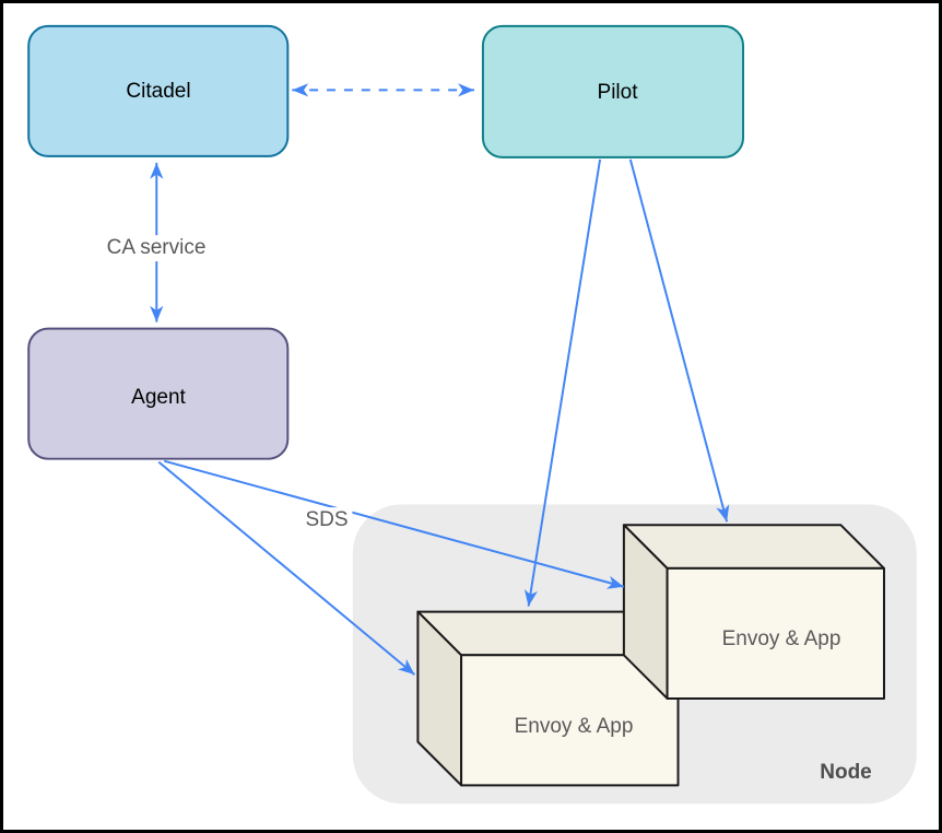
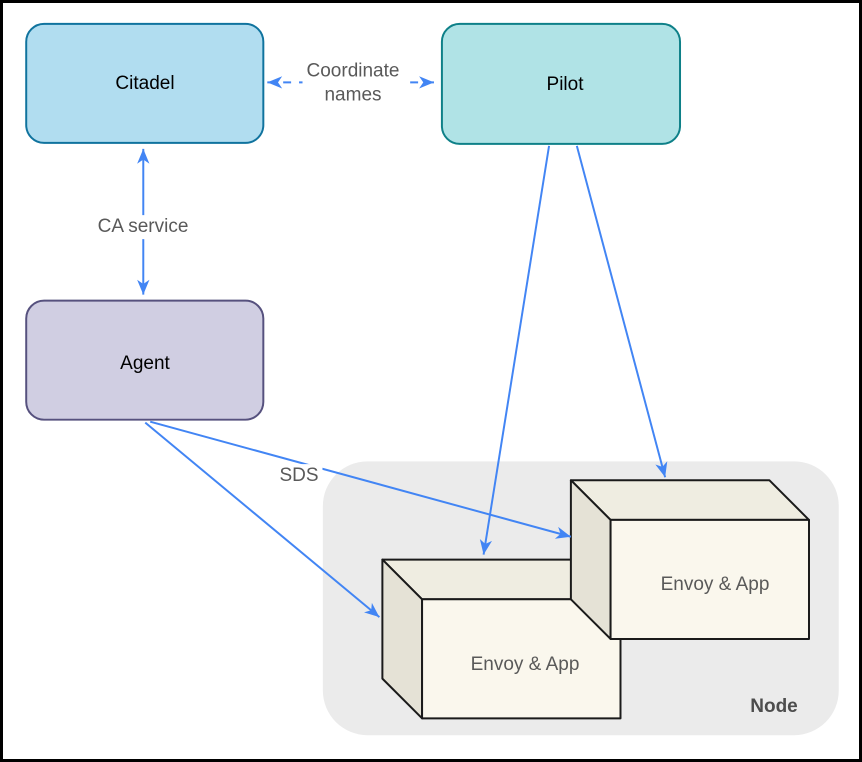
  Citadel
  Pilot
  Agent
+ Coordinate
+ names
  CA service
  SDS
  Envoy & App
  Envoy & App
  Node
